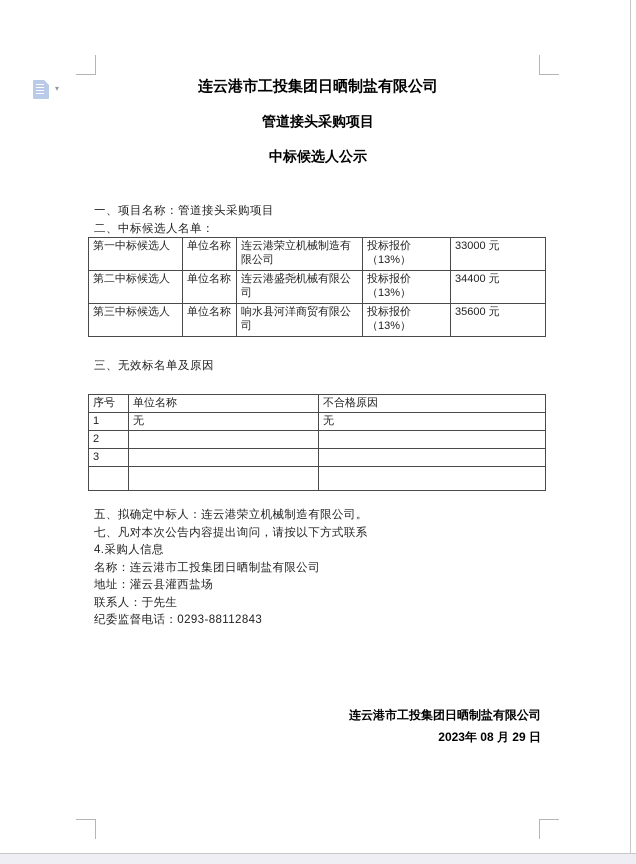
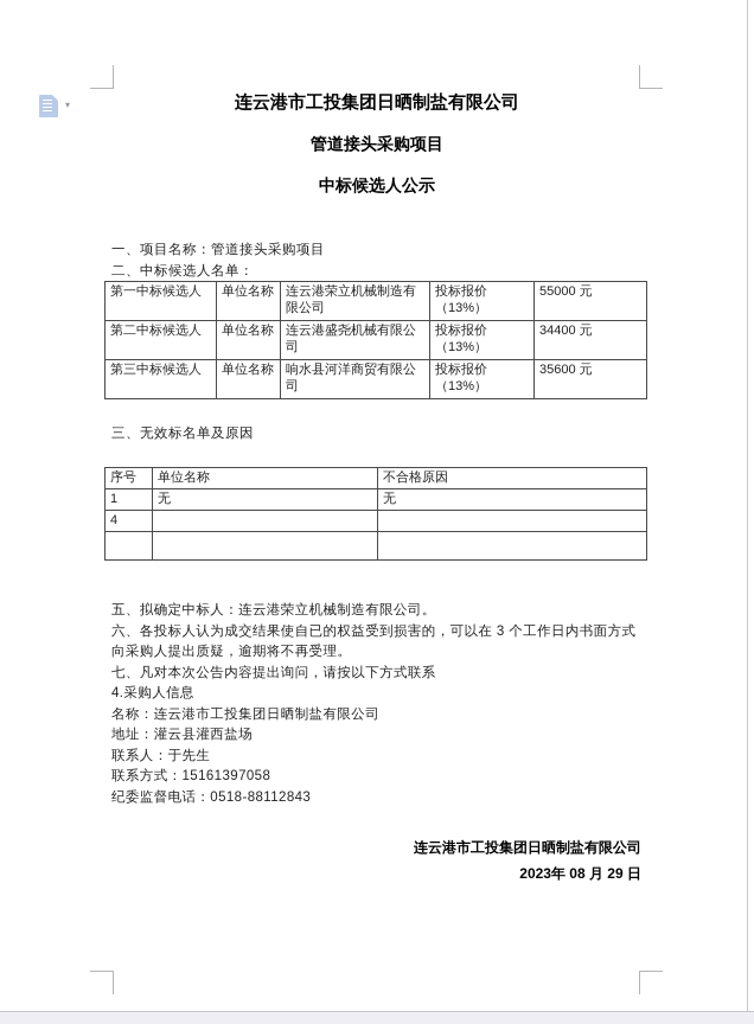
  ▾
  连云港市工投集团日晒制盐有限公司
  管道接头采购项目
  中标候选人公示
  一、项目名称：管道接头采购项目
  二、中标候选人名单：
- 第一中标候选人	单位名称	连云港荣立机械制造有限公司	投标报价（13%）	33000 元
+ 第一中标候选人	单位名称	连云港荣立机械制造有限公司	投标报价（13%）	55000 元
  第二中标候选人	单位名称	连云港盛尧机械有限公司	投标报价（13%）	34400 元
  第三中标候选人	单位名称	响水县河洋商贸有限公司	投标报价（13%）	35600 元
  三、无效标名单及原因
  序号	单位名称	不合格原因
  1	无	无
- 2
- 3
+ 4
  五、拟确定中标人：连云港荣立机械制造有限公司。
+ 六、各投标人认为成交结果使自已的权益受到损害的，可以在 3 个工作日内书面方式向采购人提出质疑，逾期将不再受理。
  七、凡对本次公告内容提出询问，请按以下方式联系
  4.采购人信息
  名称：连云港市工投集团日晒制盐有限公司
  地址：灌云县灌西盐场
  联系人：于先生
+ 联系方式：15161397058
- 纪委监督电话：0293-88112843
+ 纪委监督电话：0518-88112843
  连云港市工投集团日晒制盐有限公司
  2023年 08 月 29 日
